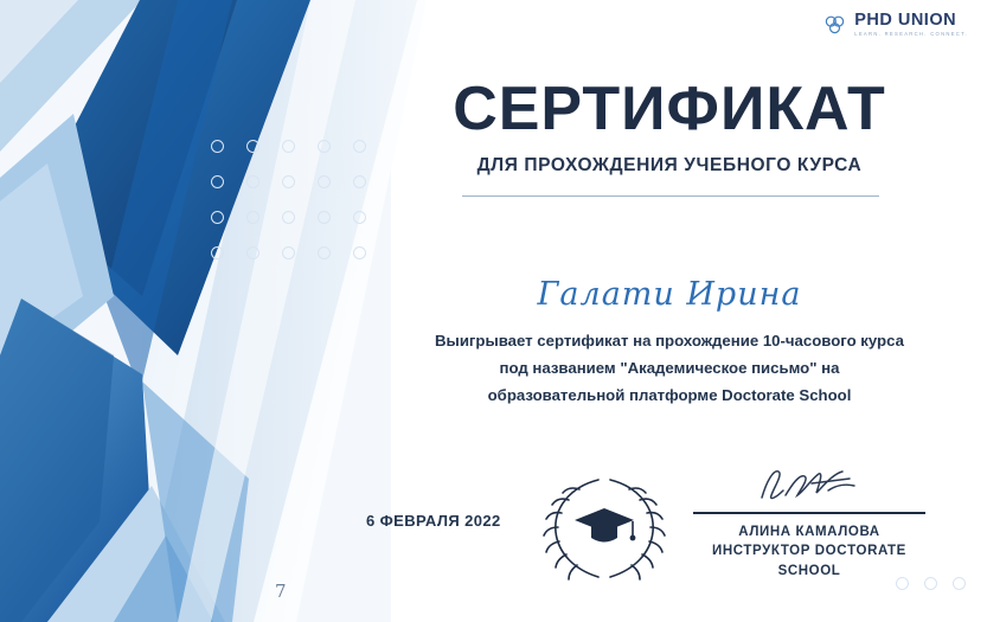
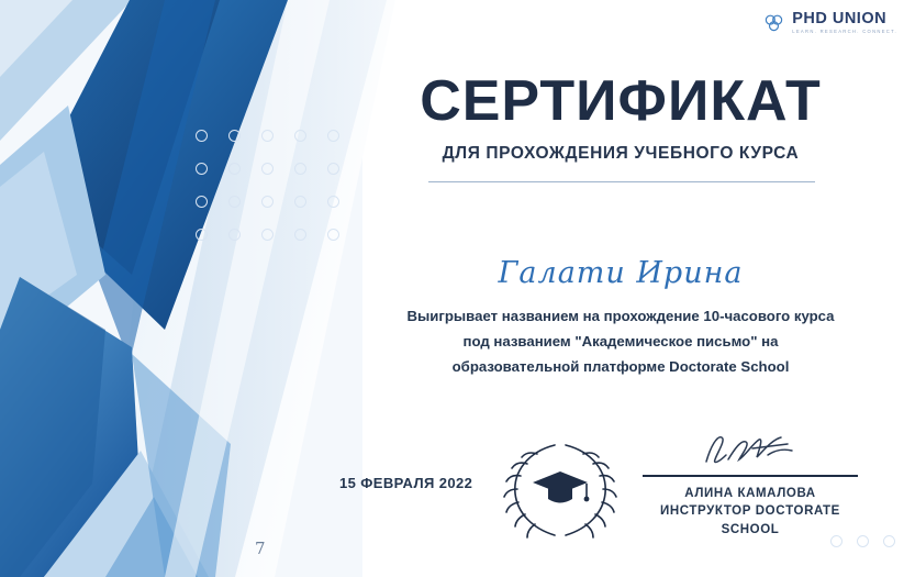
  PHD UNION
  СЕРТИФИКАТ
  ДЛЯ ПРОХОЖДЕНИЯ УЧЕБНОГО КУРСА
  Галати Ирина
- Выигрывает сертификат на прохождение 10-часового курса под названием "Академическое письмо" на образовательной платформе Doctorate School
+ Выигрывает названием на прохождение 10-часового курса под названием "Академическое письмо" на образовательной платформе Doctorate School
- 6 ФЕВРАЛЯ 2022
+ 15 ФЕВРАЛЯ 2022
  АЛИНА КАМАЛОВА
  ИНСТРУКТОР DOCTORATE
  SCHOOL
  7
